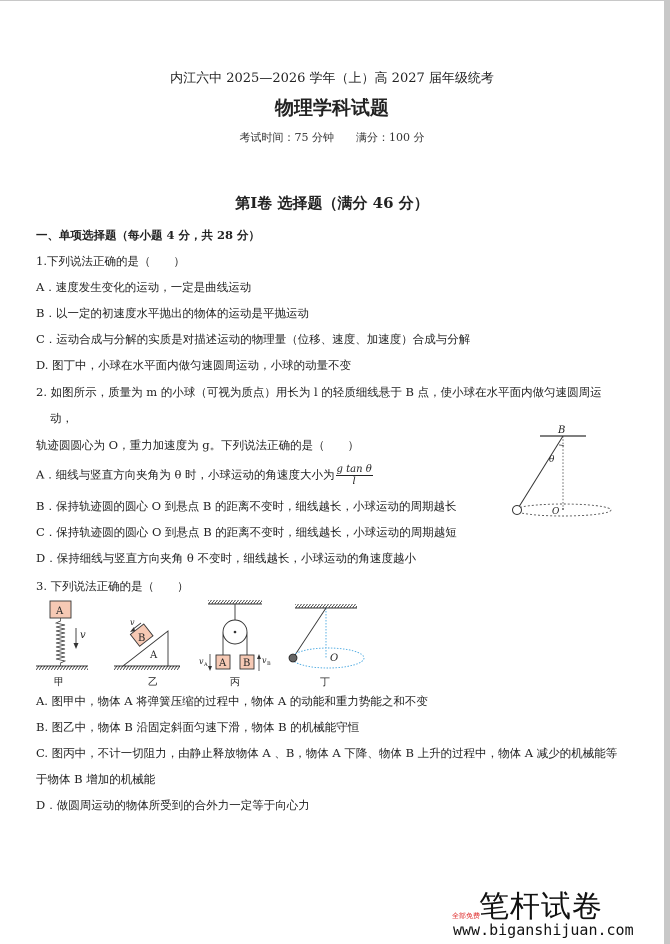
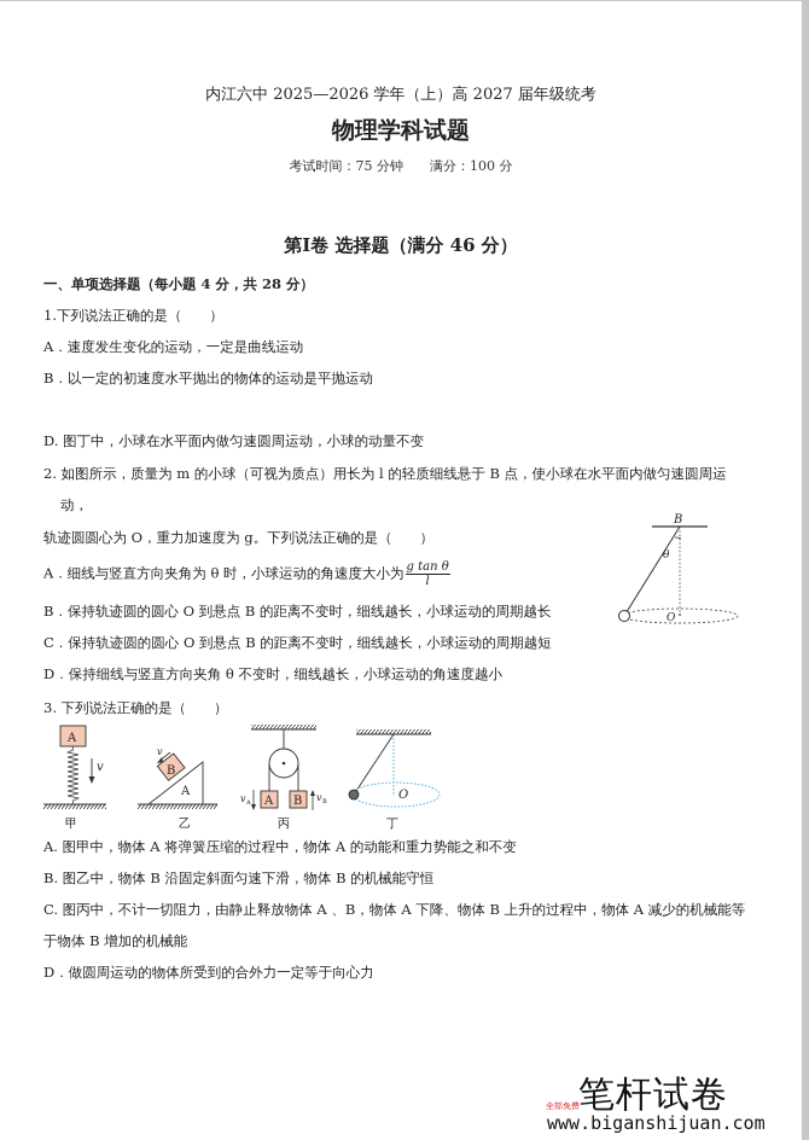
  内江六中 2025—2026 学年（上）高 2027 届年级统考
  物理学科试题
  考试时间：75 分钟 满分：100 分
  第Ⅰ卷 选择题（满分 46 分）
  一、单项选择题（每小题 4 分，共 28 分）
  1.下列说法正确的是（ ）
  A．速度发生变化的运动，一定是曲线运动
  B．以一定的初速度水平抛出的物体的运动是平抛运动
- C．运动合成与分解的实质是对描述运动的物理量（位移、速度、加速度）合成与分解
  D. 图丁中，小球在水平面内做匀速圆周运动，小球的动量不变
  2. 如图所示，质量为 m 的小球（可视为质点）用长为 l 的轻质细线悬于 B 点，使小球在水平面内做匀速圆周运
  动，
  轨迹圆圆心为 O，重力加速度为 g。下列说法正确的是（ ）
  A．细线与竖直方向夹角为 θ 时，小球运动的角速度大小为
  g tan θ
  l
  B．保持轨迹圆的圆心 O 到悬点 B 的距离不变时，细线越长，小球运动的周期越长
  C．保持轨迹圆的圆心 O 到悬点 B 的距离不变时，细线越长，小球运动的周期越短
  D．保持细线与竖直方向夹角 θ 不变时，细线越长，小球运动的角速度越小
  B
  θ
  O
  3. 下列说法正确的是（ ）
  A
  v
  甲
  A
  B
  v
  乙
  A
  B
  v
  v
  丙
  O
  丁
  A. 图甲中，物体 A 将弹簧压缩的过程中，物体 A 的动能和重力势能之和不变
  B. 图乙中，物体 B 沿固定斜面匀速下滑，物体 B 的机械能守恒
  C. 图丙中，不计一切阻力，由静止释放物体 A 、B，物体 A 下降、物体 B 上升的过程中，物体 A 减少的机械能等
  于物体 B 增加的机械能
  D．做圆周运动的物体所受到的合外力一定等于向心力
  笔杆试卷
  全部免费
  www.biganshijuan.com
